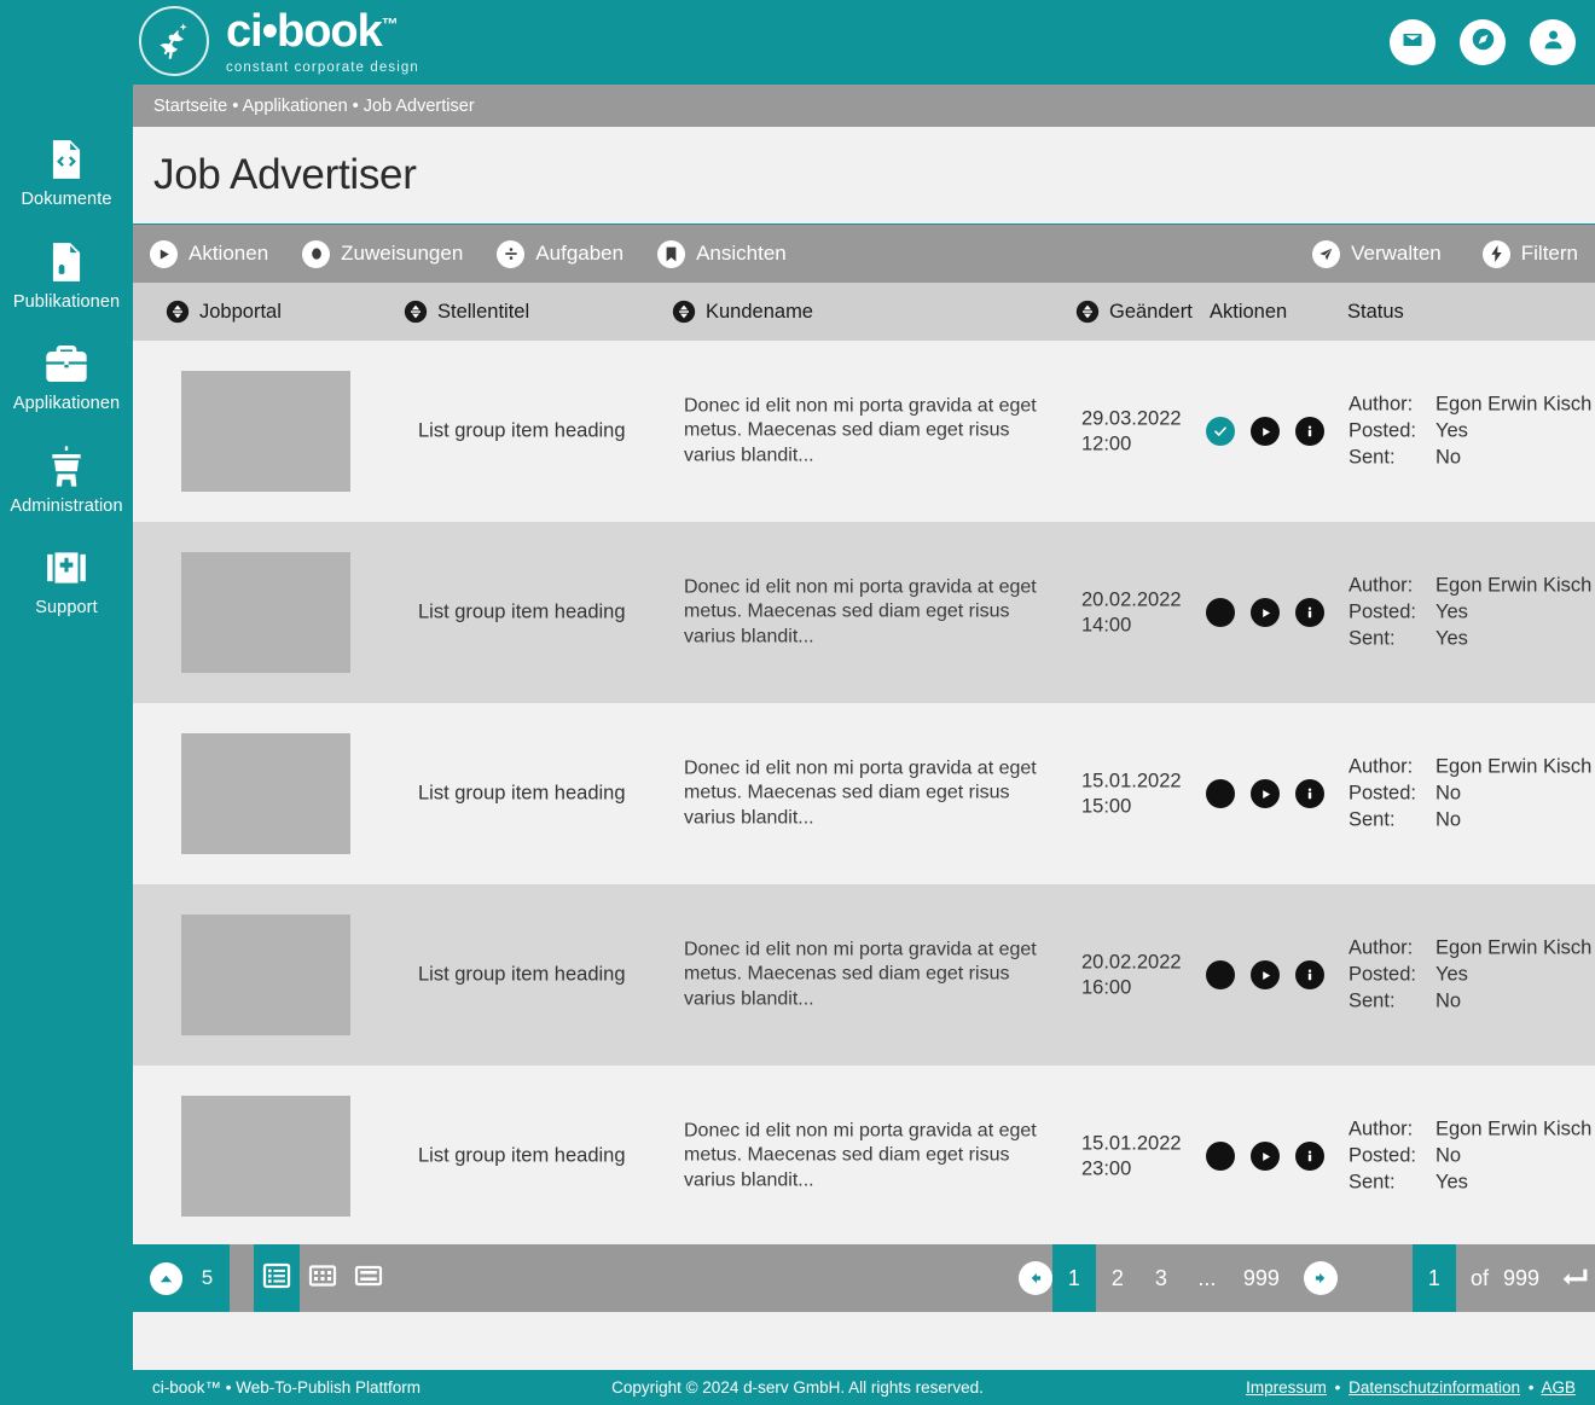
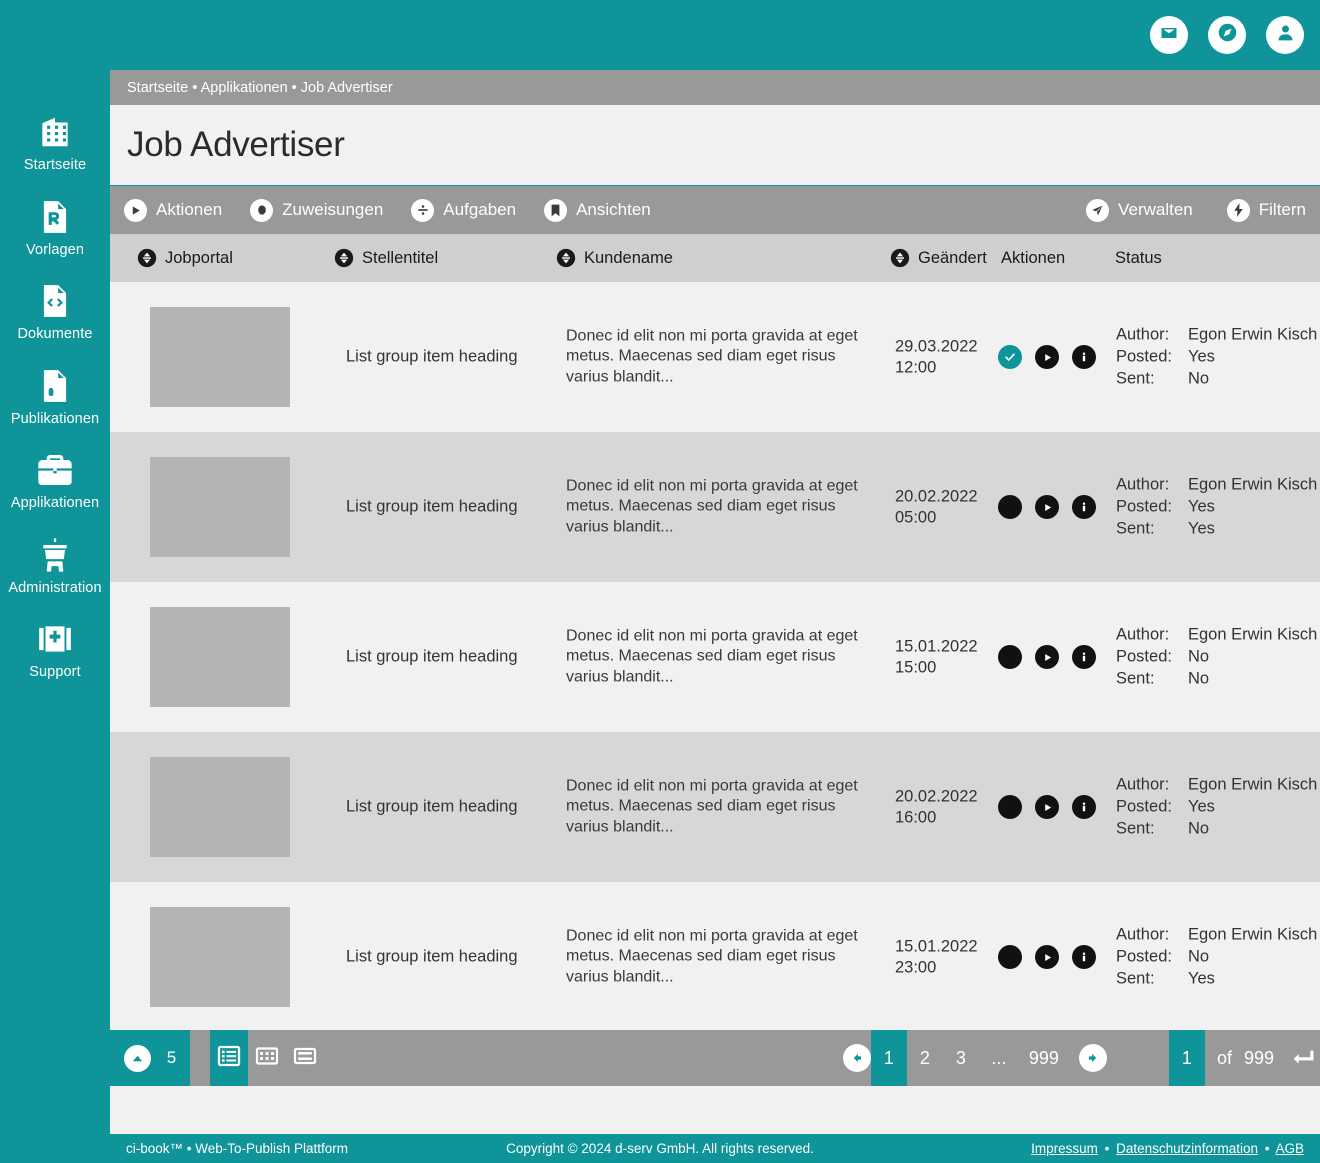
+ Startseite
+ Vorlagen
  Dokumente
  Publikationen
  Applikationen
  Administration
  Support
- ci•book™
- constant corporate design
  Startseite • Applikationen • Job Advertiser
  Job Advertiser
  Aktionen
  Zuweisungen
  Aufgaben
  Ansichten
  Verwalten
  Filtern
  Jobportal
  Stellentitel
  Kundename
  Geändert
  Aktionen
  Status
  List group item heading
  Donec id elit non mi porta gravida at eget metus. Maecenas sed diam eget risus varius blandit...
  29.03.2022
  12:00
  Author:
  Egon Erwin Kisch
  Posted:
  Yes
  Sent:
  No
  List group item heading
  Donec id elit non mi porta gravida at eget metus. Maecenas sed diam eget risus varius blandit...
  20.02.2022
- 14:00
+ 05:00
  Author:
  Egon Erwin Kisch
  Posted:
  Yes
  Sent:
  Yes
  List group item heading
  Donec id elit non mi porta gravida at eget metus. Maecenas sed diam eget risus varius blandit...
  15.01.2022
  15:00
  Author:
  Egon Erwin Kisch
  Posted:
  No
  Sent:
  No
  List group item heading
  Donec id elit non mi porta gravida at eget metus. Maecenas sed diam eget risus varius blandit...
  20.02.2022
  16:00
  Author:
  Egon Erwin Kisch
  Posted:
  Yes
  Sent:
  No
  List group item heading
  Donec id elit non mi porta gravida at eget metus. Maecenas sed diam eget risus varius blandit...
  15.01.2022
  23:00
  Author:
  Egon Erwin Kisch
  Posted:
  No
  Sent:
  Yes
  5
  1
  2
  3
  ...
  999
  1
  of
  999
  ci-book™ • Web-To-Publish Plattform
  Copyright © 2024 d-serv GmbH. All rights reserved.
  Impressum • Datenschutzinformation • AGB
